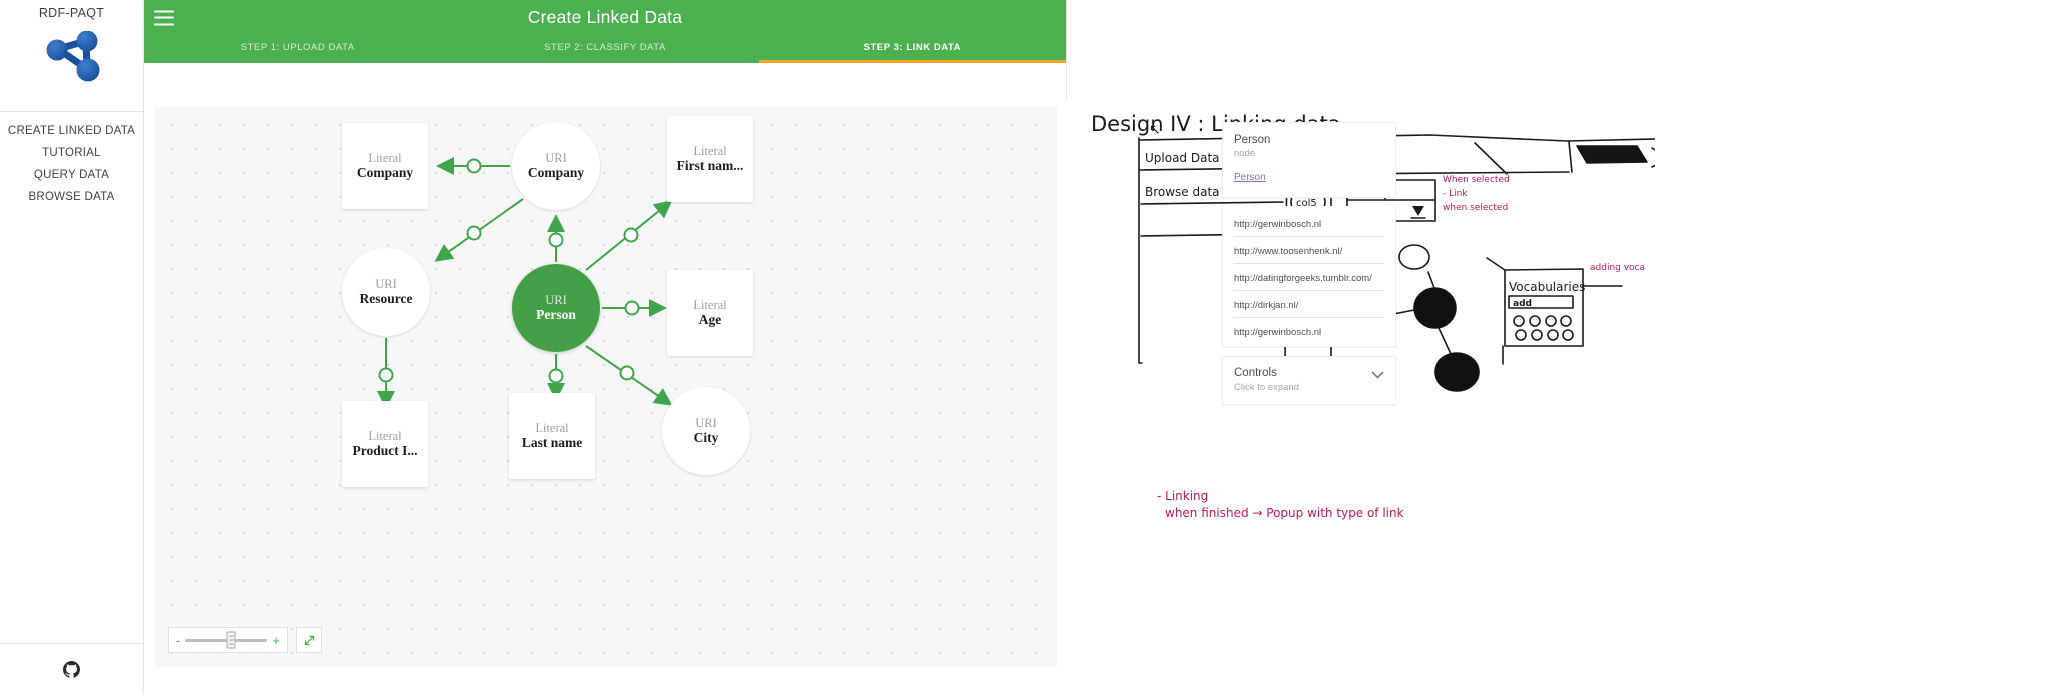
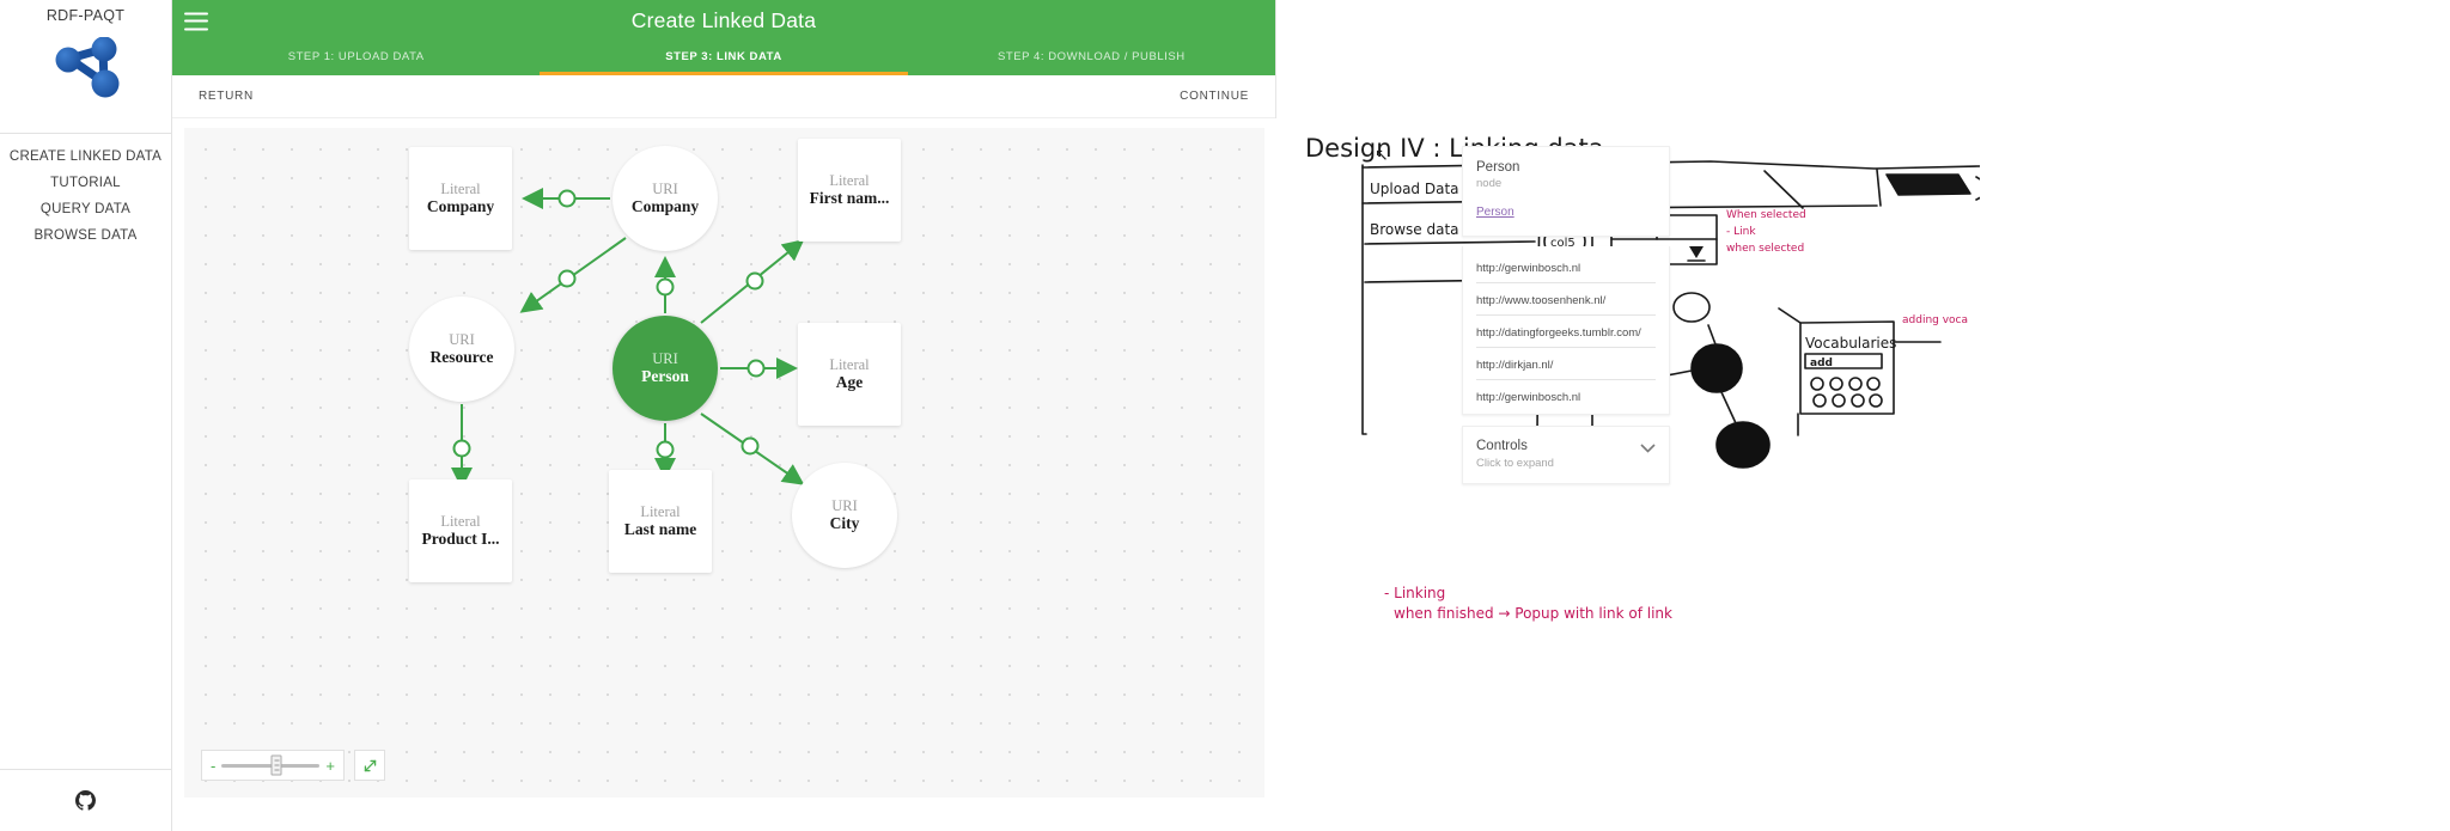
  RDF-PAQT
  CREATE LINKED DATA
  TUTORIAL
  QUERY DATA
  BROWSE DATA
  Create Linked Data
  STEP 1: UPLOAD DATA
- STEP 2: CLASSIFY DATA
  STEP 3: LINK DATA
+ STEP 4: DOWNLOAD / PUBLISH
+ RETURN
+ CONTINUE
  Literal
  Company
  URI
  Company
  Literal
  First nam...
  URI
  Resource
  URI
  Person
  Literal
  Age
  Literal
  Product I...
  Literal
  Last name
  URI
  City
  -
  +
  ↖
  Upload Data
  Browse data
  col5
  Vocabularies
  add
  When selected
  - Link
  when selected
  adding voca
  - Linking
- when finished → Popup with type of link
+ when finished → Popup with link of link
  Person
  node
  Person
  http://gerwinbosch.nl
  http://www.toosenhenk.nl/
  http://datingforgeeks.tumblr.com/
  http://dirkjan.nl/
  http://gerwinbosch.nl
  Controls
  Click to expand
